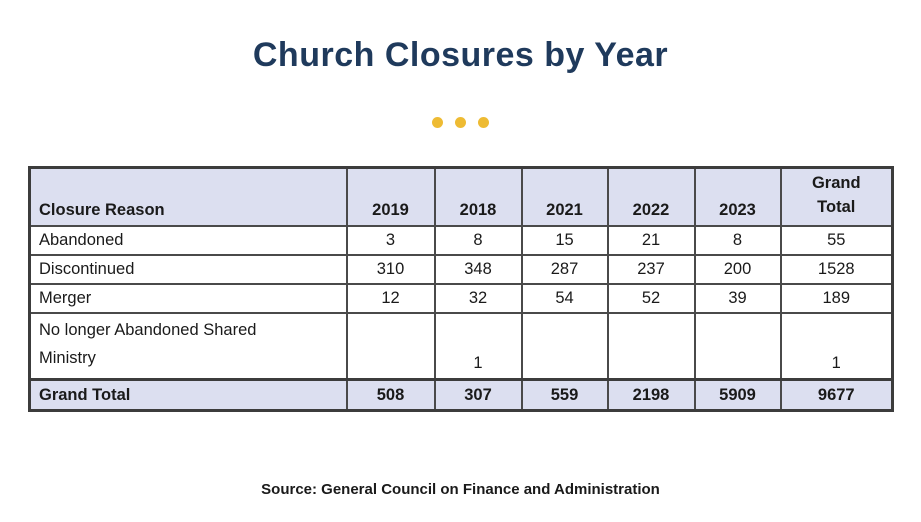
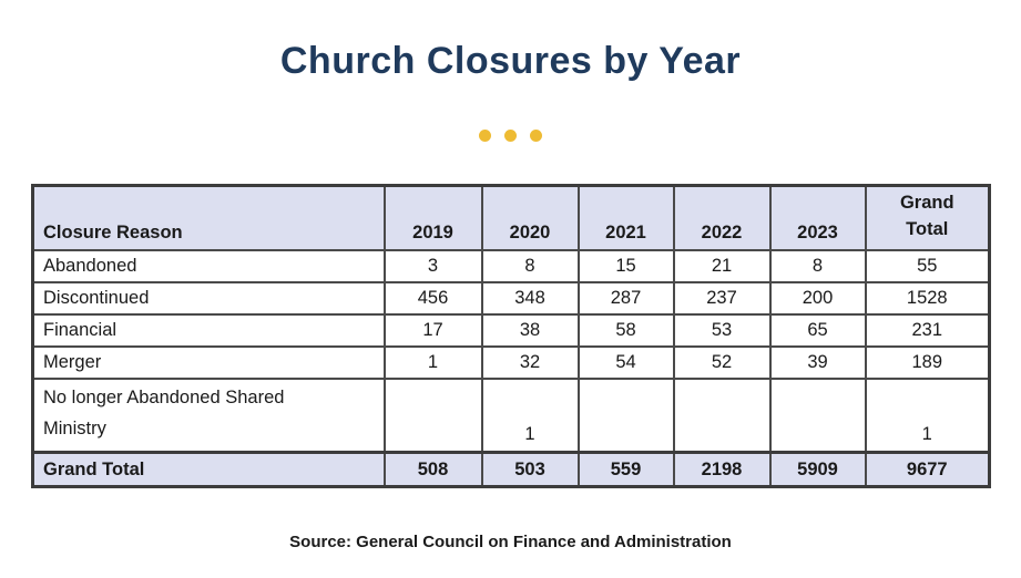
  Church Closures by Year
- Closure Reason	2019	2018	2021	2022	2023	Grand Total
+ Closure Reason	2019	2020	2021	2022	2023	Grand Total
  Abandoned	3	8	15	21	8	55
- Discontinued	310	348	287	237	200	1528
+ Discontinued	456	348	287	237	200	1528
+ Financial	17	38	58	53	65	231
- Merger	12	32	54	52	39	189
+ Merger	1	32	54	52	39	189
  No longer Abandoned Shared Ministry		1				1
- Grand Total	508	307	559	2198	5909	9677
+ Grand Total	508	503	559	2198	5909	9677
  Source: General Council on Finance and Administration
